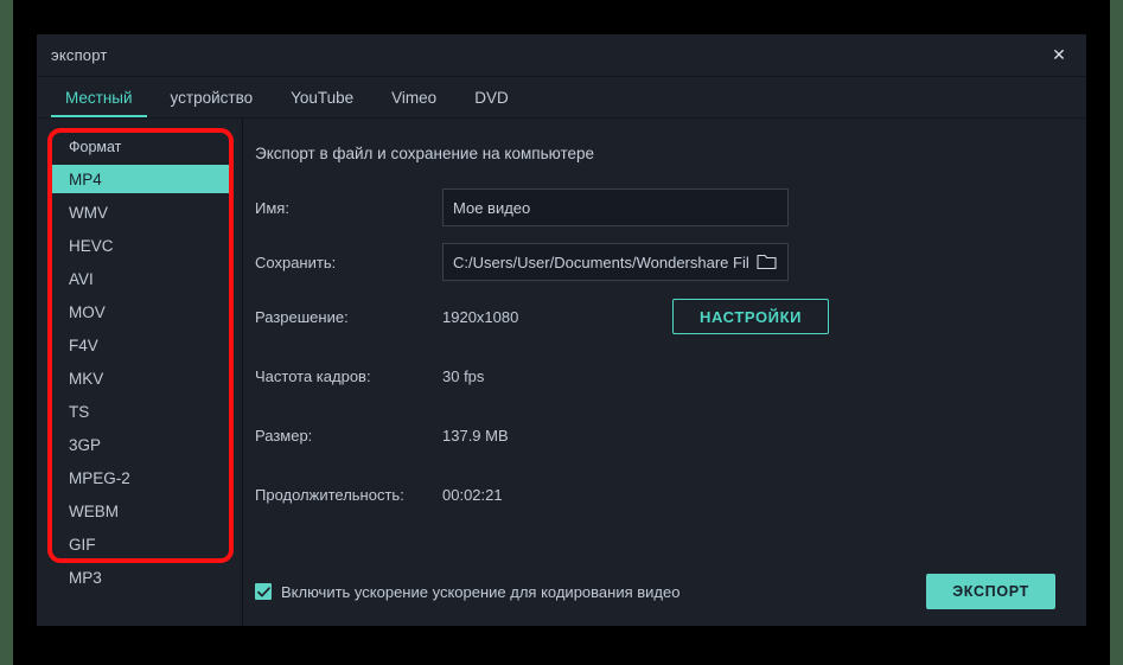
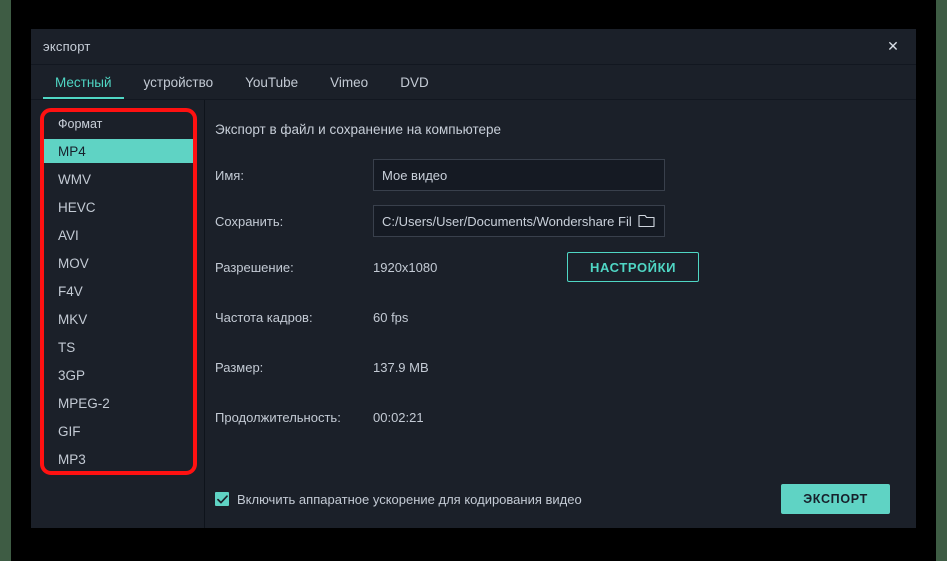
  экспорт
  ✕
  Местный
  устройство
  YouTube
  Vimeo
  DVD
  Формат
  MP4
  WMV
  HEVC
  AVI
  MOV
  F4V
  MKV
  TS
  3GP
  MPEG-2
- WEBM
  GIF
  MP3
  Экспорт в файл и сохранение на компьютере
  Имя:
  Мое видео
  Сохранить:
  C:/Users/User/Documents/Wondershare Fil
  Разрешение:
  1920x1080
  НАСТРОЙКИ
  Частота кадров:
- 30 fps
+ 60 fps
  Размер:
  137.9 MB
  Продолжительность:
  00:02:21
- Включить ускорение ускорение для кодирования видео
+ Включить аппаратное ускорение для кодирования видео
  ЭКСПОРТ
